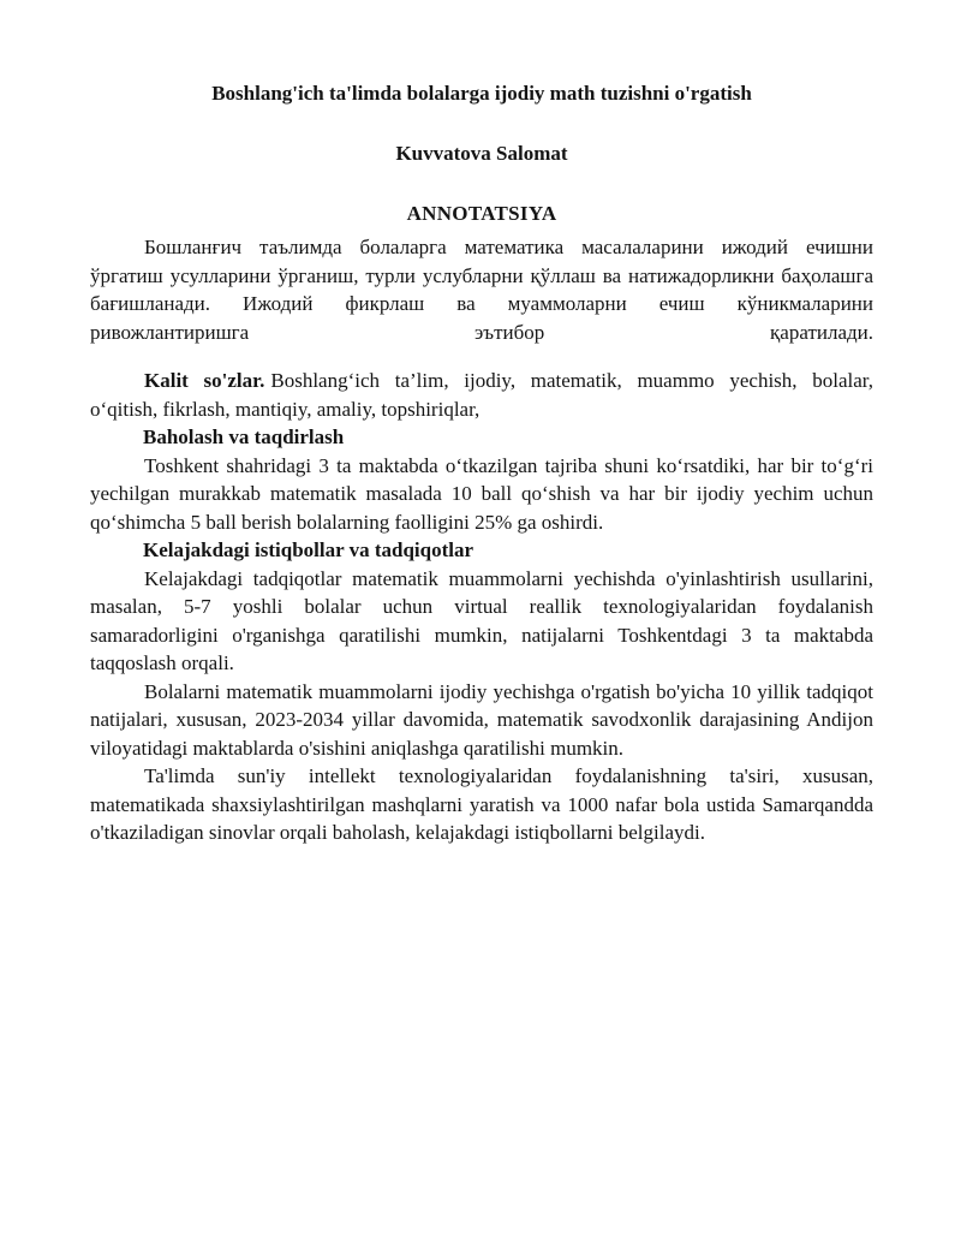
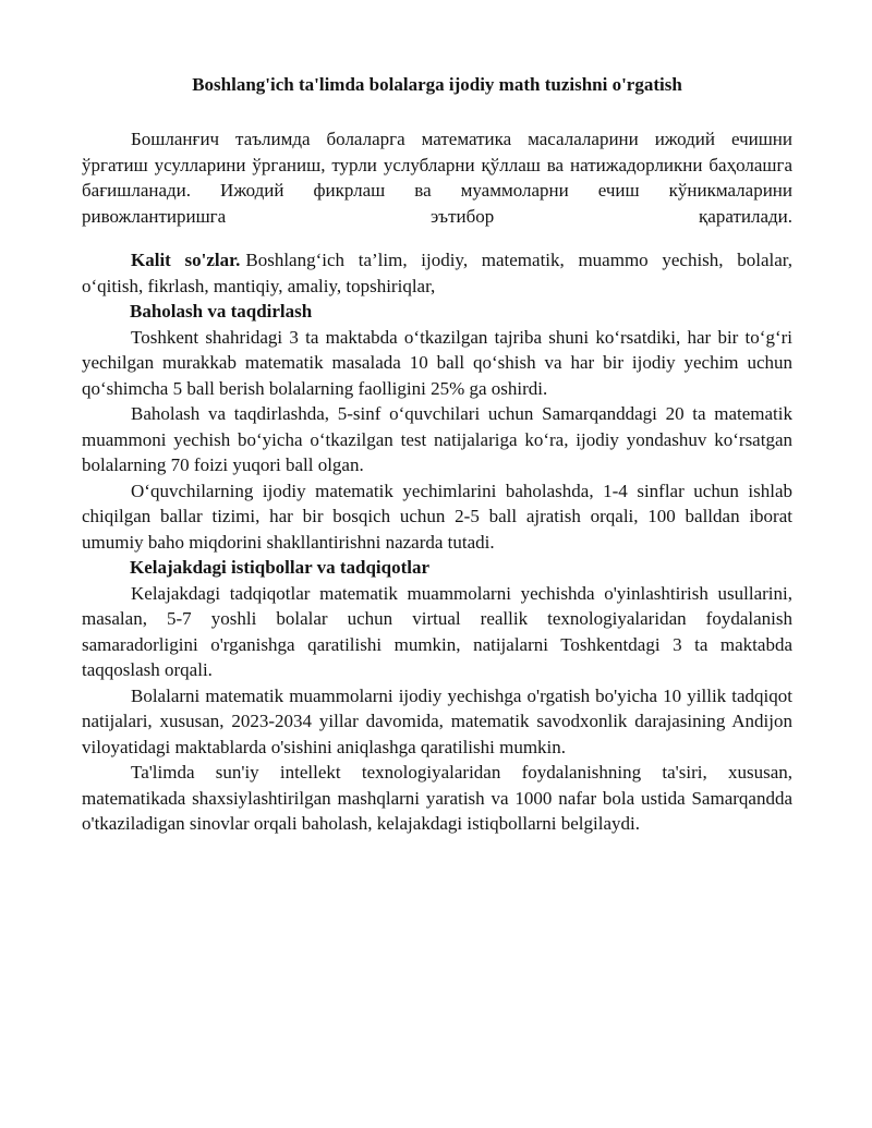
  Boshlang'ich ta'limda bolalarga ijodiy math tuzishni o'rgatish
- Kuvvatova Salomat
- ANNOTATSIYA
  Бошланғич таълимда болаларга математика масалаларини ижодий ечишни ўргатиш усулларини ўрганиш, турли услубларни қўллаш ва натижадорликни баҳолашга бағишланади. Ижодий фикрлаш ва муаммоларни ечиш кўникмаларини
  ривожлантиришга
  эътибор
  қаратилади.
  Kalit so'zlar. Boshlang‘ich ta’lim, ijodiy, matematik, muammo yechish, bolalar, o‘qitish, fikrlash, mantiqiy, amaliy, topshiriqlar,
  Baholash va taqdirlash
  Toshkent shahridagi 3 ta maktabda o‘tkazilgan tajriba shuni ko‘rsatdiki, har bir to‘g‘ri yechilgan murakkab matematik masalada 10 ball qo‘shish va har bir ijodiy yechim uchun qo‘shimcha 5 ball berish bolalarning faolligini 25% ga oshirdi.
+ Baholash va taqdirlashda, 5-sinf o‘quvchilari uchun Samarqanddagi 20 ta matematik muammoni yechish bo‘yicha o‘tkazilgan test natijalariga ko‘ra, ijodiy yondashuv ko‘rsatgan bolalarning 70 foizi yuqori ball olgan.
+ O‘quvchilarning ijodiy matematik yechimlarini baholashda, 1-4 sinflar uchun ishlab chiqilgan ballar tizimi, har bir bosqich uchun 2-5 ball ajratish orqali, 100 balldan iborat umumiy baho miqdorini shakllantirishni nazarda tutadi.
  Kelajakdagi istiqbollar va tadqiqotlar
  Kelajakdagi tadqiqotlar matematik muammolarni yechishda o'yinlashtirish usullarini, masalan, 5-7 yoshli bolalar uchun virtual reallik texnologiyalaridan foydalanish samaradorligini o'rganishga qaratilishi mumkin, natijalarni Toshkentdagi 3 ta maktabda taqqoslash orqali.
  Bolalarni matematik muammolarni ijodiy yechishga o'rgatish bo'yicha 10 yillik tadqiqot natijalari, xususan, 2023-2034 yillar davomida, matematik savodxonlik darajasining Andijon viloyatidagi maktablarda o'sishini aniqlashga qaratilishi mumkin.
  Ta'limda sun'iy intellekt texnologiyalaridan foydalanishning ta'siri, xususan, matematikada shaxsiylashtirilgan mashqlarni yaratish va 1000 nafar bola ustida Samarqandda o'tkaziladigan sinovlar orqali baholash, kelajakdagi istiqbollarni belgilaydi.
